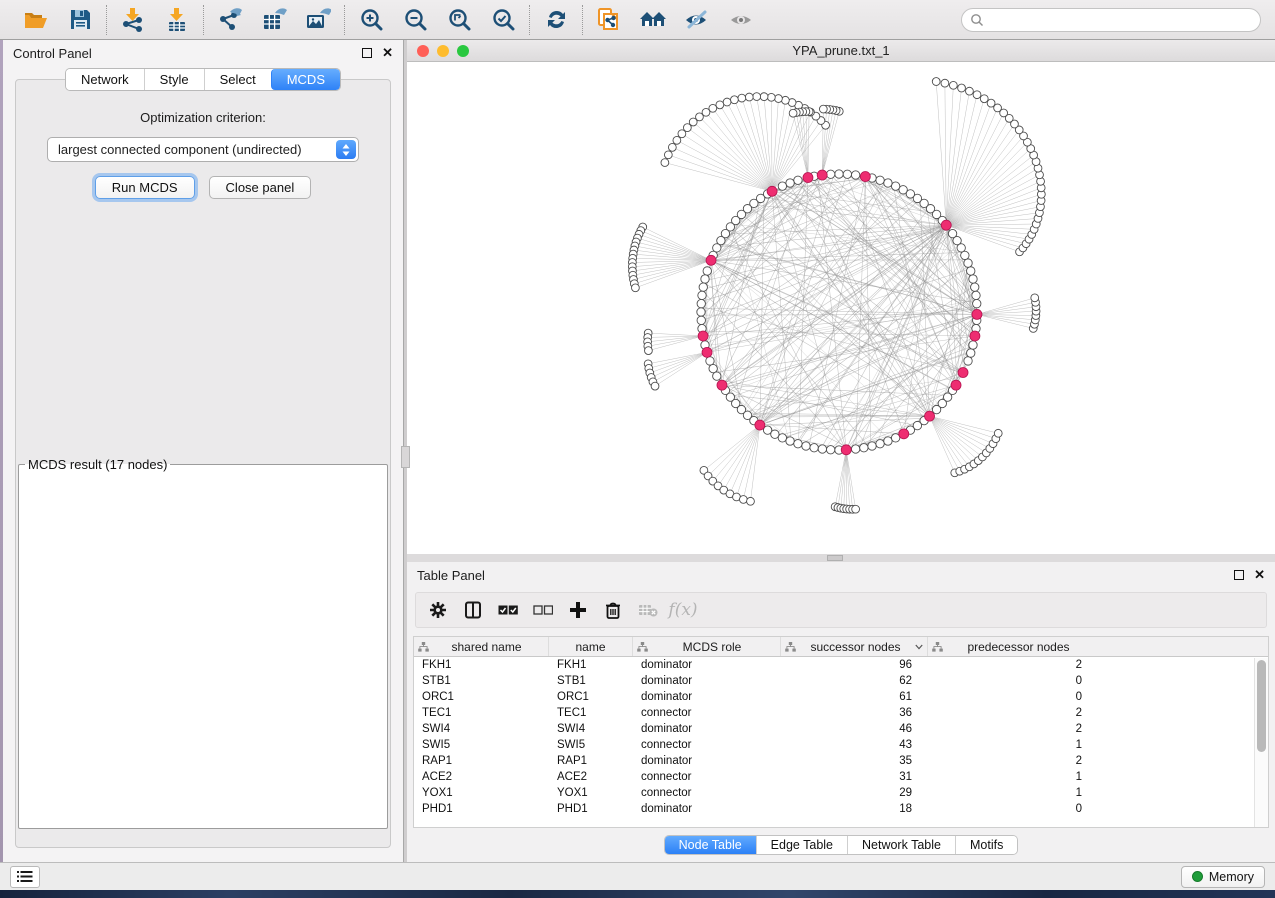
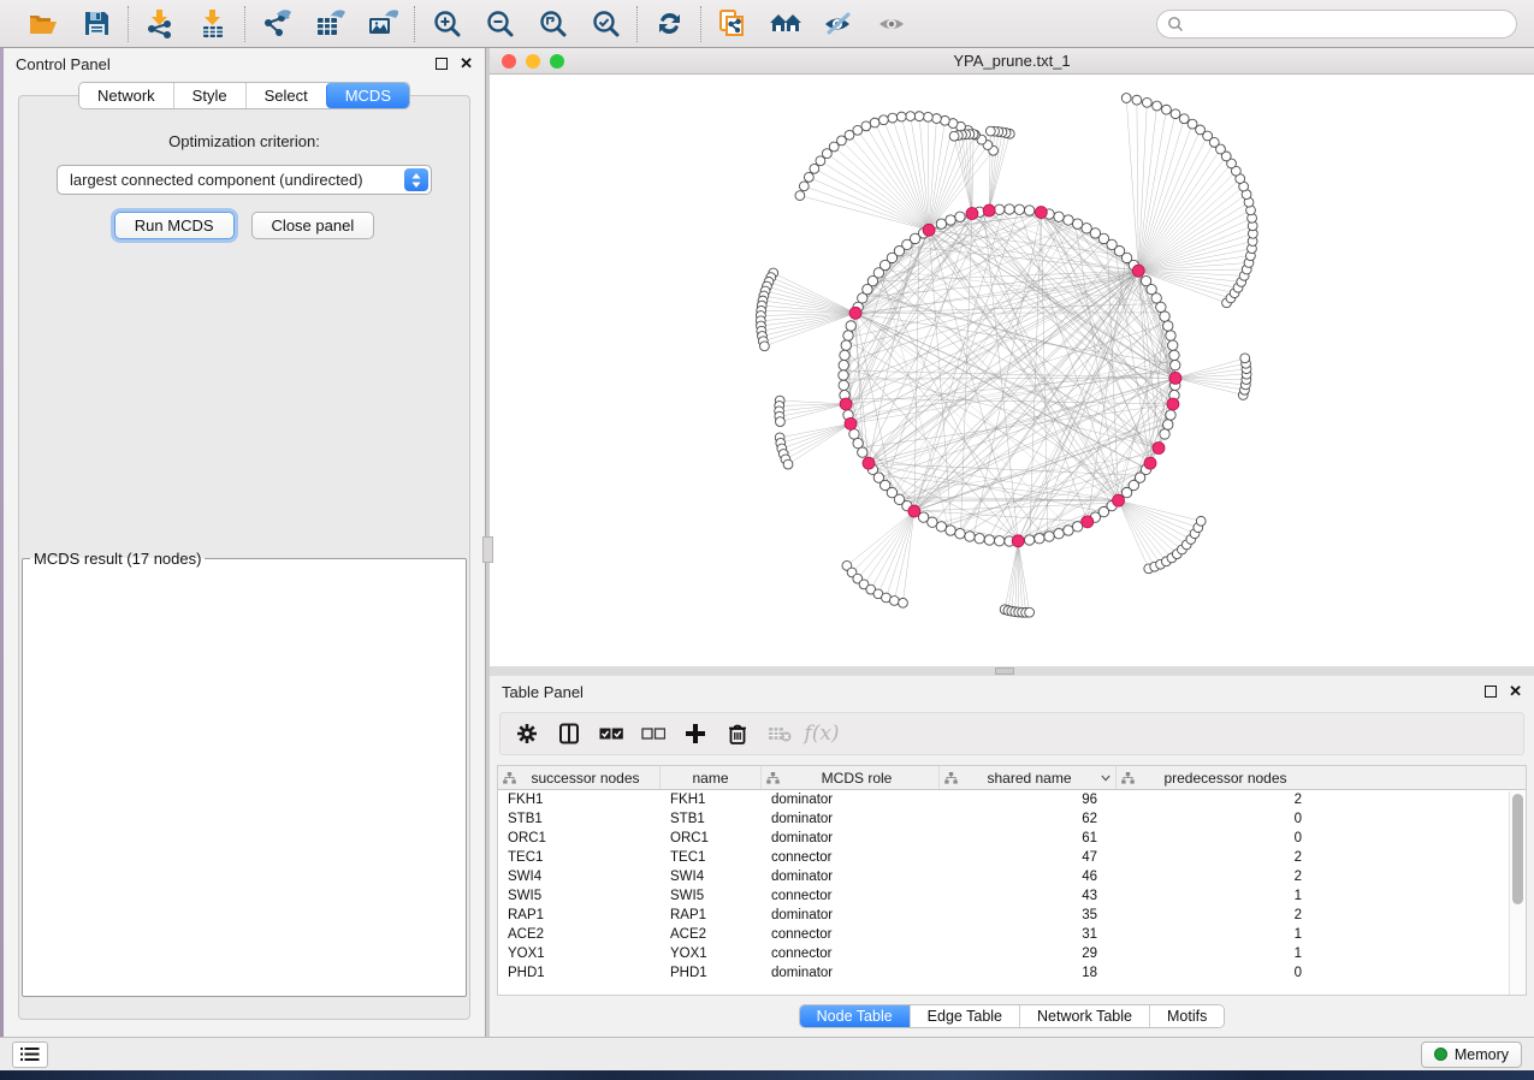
  Control Panel
  ✕
  Network
  Style
  Select
  MCDS
  Optimization criterion:
  largest connected component (undirected)
  Run MCDS
  Close panel
  MCDS result (17 nodes)
  YPA_prune.txt_1
  Table Panel
  ✕
  f(x)
- shared name
+ successor nodes
  name
  MCDS role
- successor nodes
+ shared name
  predecessor nodes
  FKH1
  FKH1
  dominator
  96
  2
  STB1
  STB1
  dominator
  62
  0
  ORC1
  ORC1
  dominator
  61
  0
  TEC1
  TEC1
  connector
- 36
+ 47
  2
  SWI4
  SWI4
  dominator
  46
  2
  SWI5
  SWI5
  connector
  43
  1
  RAP1
  RAP1
  dominator
  35
  2
  ACE2
  ACE2
  connector
  31
  1
  YOX1
  YOX1
  connector
  29
  1
  PHD1
  PHD1
  dominator
  18
  0
  Node Table
  Edge Table
  Network Table
  Motifs
  Memory
